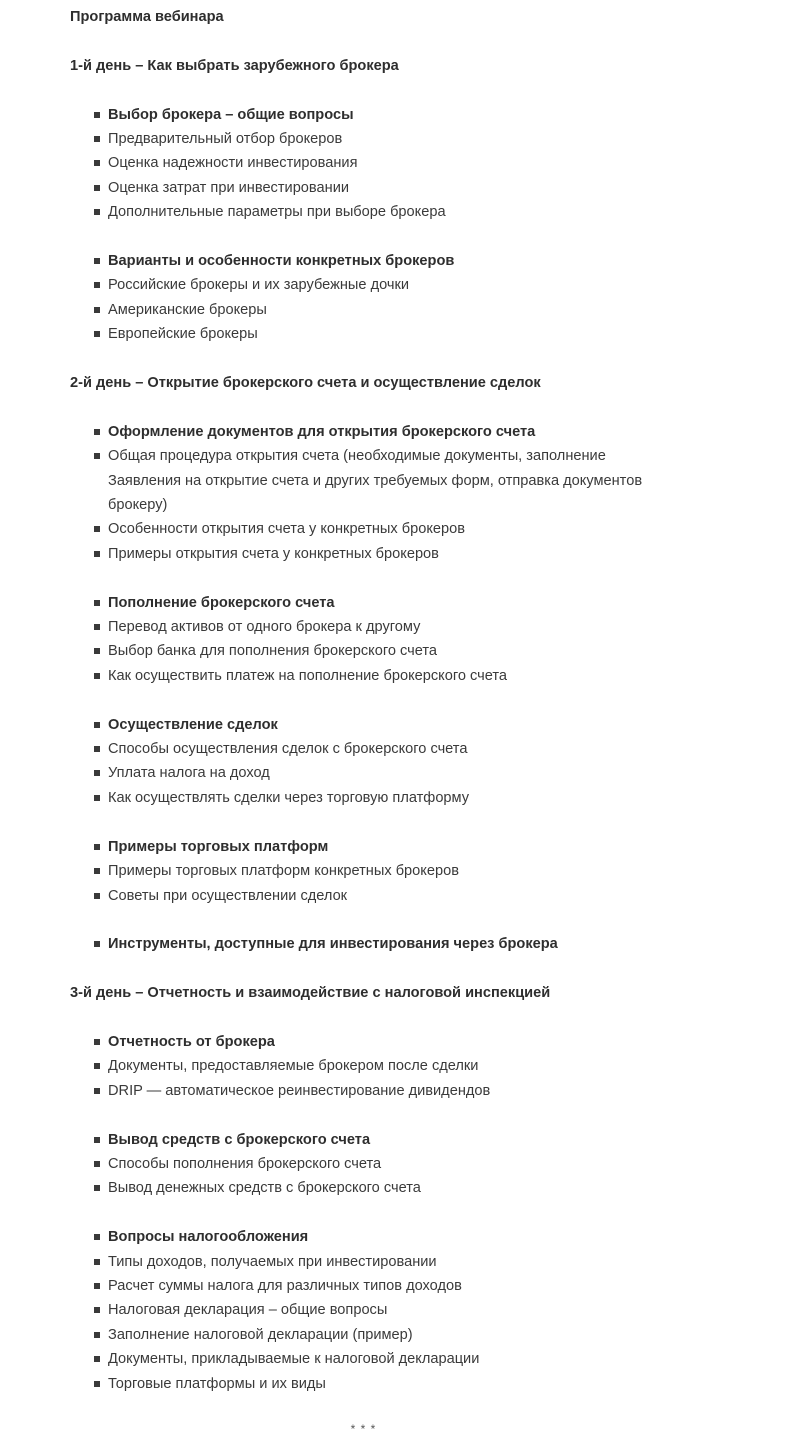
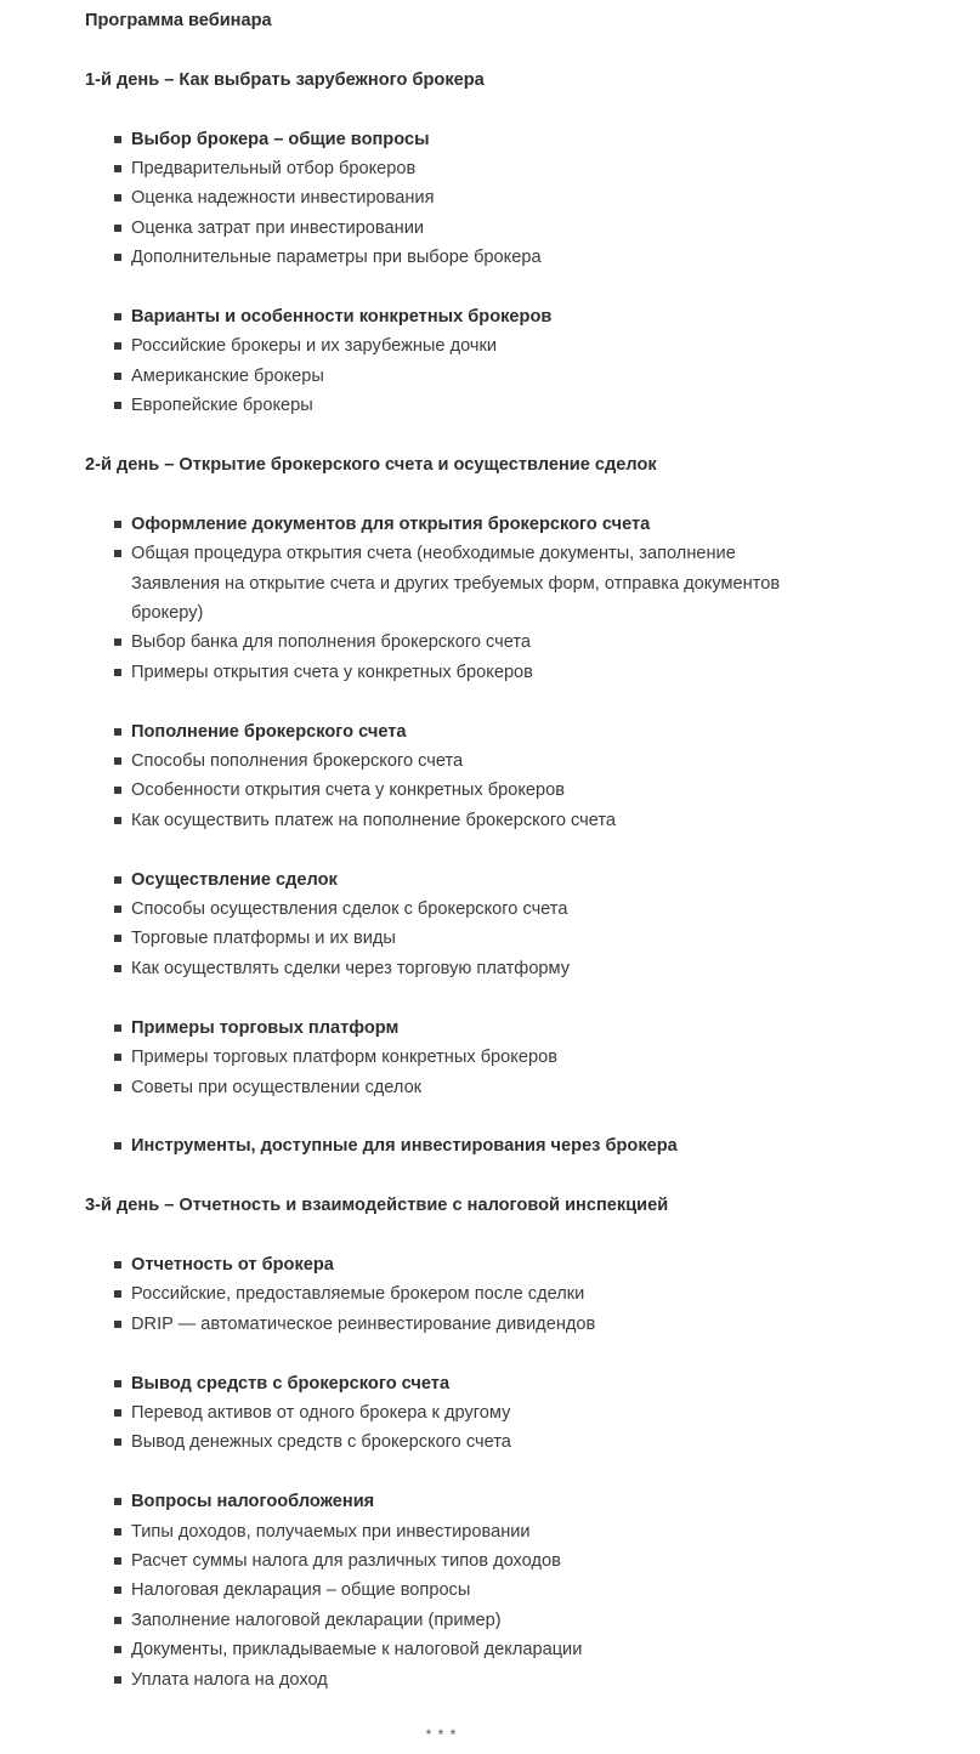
  Программа вебинара
  1-й день – Как выбрать зарубежного брокера
  Выбор брокера – общие вопросы
  Предварительный отбор брокеров
  Оценка надежности инвестирования
  Оценка затрат при инвестировании
  Дополнительные параметры при выборе брокера
  Варианты и особенности конкретных брокеров
  Российские брокеры и их зарубежные дочки
  Американские брокеры
  Европейские брокеры
  2-й день – Открытие брокерского счета и осуществление сделок
  Оформление документов для открытия брокерского счета
  Общая процедура открытия счета (необходимые документы, заполнение Заявления на открытие счета и других требуемых форм, отправка документов брокеру)
- Особенности открытия счета у конкретных брокеров
+ Выбор банка для пополнения брокерского счета
  Примеры открытия счета у конкретных брокеров
  Пополнение брокерского счета
- Перевод активов от одного брокера к другому
+ Способы пополнения брокерского счета
- Выбор банка для пополнения брокерского счета
+ Особенности открытия счета у конкретных брокеров
  Как осуществить платеж на пополнение брокерского счета
  Осуществление сделок
  Способы осуществления сделок с брокерского счета
- Уплата налога на доход
+ Торговые платформы и их виды
  Как осуществлять сделки через торговую платформу
  Примеры торговых платформ
  Примеры торговых платформ конкретных брокеров
  Советы при осуществлении сделок
  Инструменты, доступные для инвестирования через брокера
  3-й день – Отчетность и взаимодействие с налоговой инспекцией
  Отчетность от брокера
- Документы, предоставляемые брокером после сделки
+ Российские, предоставляемые брокером после сделки
  DRIP — автоматическое реинвестирование дивидендов
  Вывод средств с брокерского счета
- Способы пополнения брокерского счета
+ Перевод активов от одного брокера к другому
  Вывод денежных средств с брокерского счета
  Вопросы налогообложения
  Типы доходов, получаемых при инвестировании
  Расчет суммы налога для различных типов доходов
  Налоговая декларация – общие вопросы
  Заполнение налоговой декларации (пример)
  Документы, прикладываемые к налоговой декларации
- Торговые платформы и их виды
+ Уплата налога на доход
  * * *
